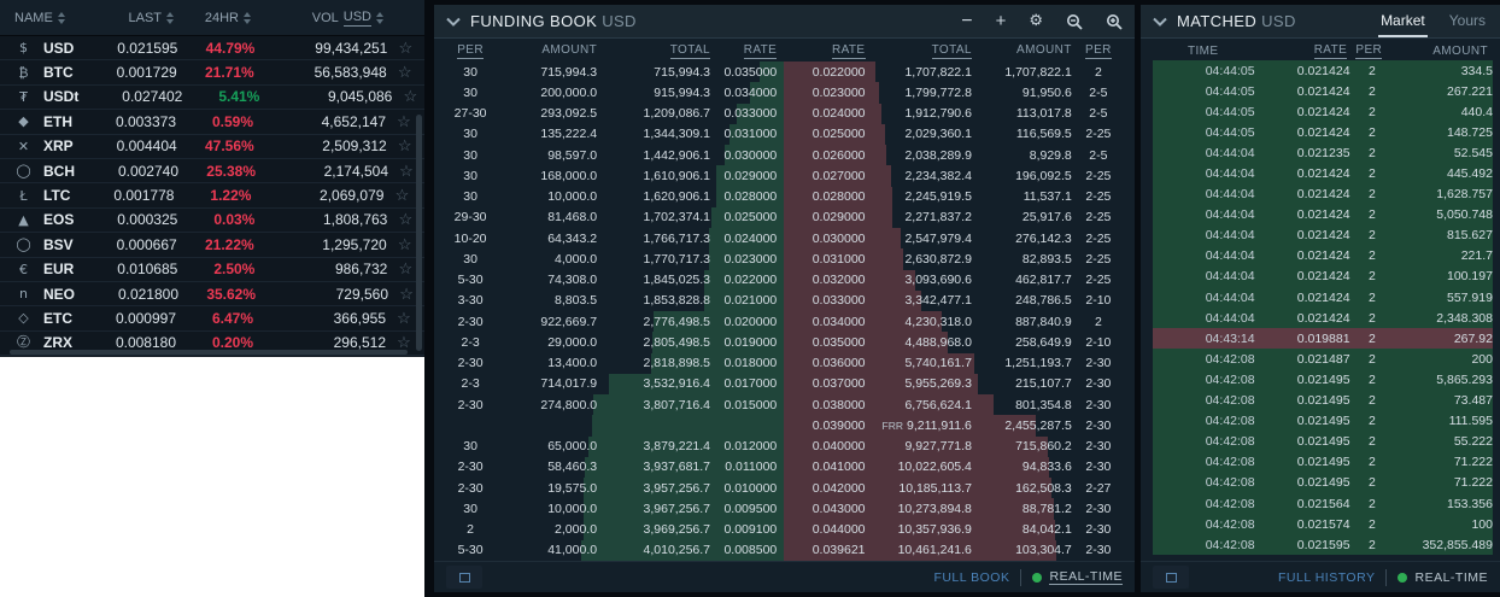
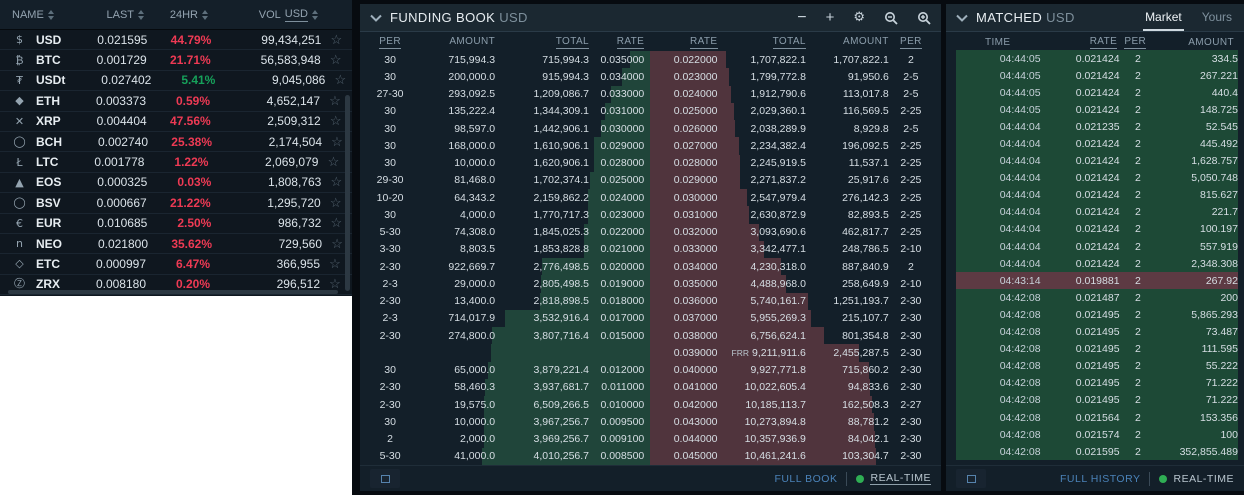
  NAME
  LAST
  24HR
  VOL
  USD
  $
  USD
  0.021595
  44.79%
  99,434,251
  ☆
  ₿
  BTC
  0.001729
  21.71%
  56,583,948
  ☆
  ₮
  USDt
  0.027402
  5.41%
  9,045,086
  ☆
  ◆
  ETH
  0.003373
  0.59%
  4,652,147
  ☆
  ✕
  XRP
  0.004404
  47.56%
  2,509,312
  ☆
  ◯
  BCH
  0.002740
  25.38%
  2,174,504
  ☆
  Ł
  LTC
  0.001778
  1.22%
  2,069,079
  ☆
  ▲
  EOS
  0.000325
  0.03%
  1,808,763
  ☆
  ◯
  BSV
  0.000667
  21.22%
  1,295,720
  ☆
  €
  EUR
  0.010685
  2.50%
  986,732
  ☆
  n
  NEO
  0.021800
  35.62%
  729,560
  ☆
  ◇
  ETC
  0.000997
  6.47%
  366,955
  ☆
  Ⓩ
  ZRX
  0.008180
  0.20%
  296,512
  ☆
  FUNDING BOOK
  USD
  −
  +
  ⚙
  PER
  AMOUNT
  TOTAL
  RATE
  RATE
  TOTAL
  AMOUNT
  PER
  30
  715,994.3
  715,994.3
  0.035000
  0.022000
  1,707,822.1
  1,707,822.1
  2
  30
  200,000.0
  915,994.3
  0.034000
  0.023000
  1,799,772.8
  91,950.6
  2-5
  27-30
  293,092.5
  1,209,086.7
  0.033000
  0.024000
  1,912,790.6
  113,017.8
  2-5
  30
  135,222.4
  1,344,309.1
  0.031000
  0.025000
  2,029,360.1
  116,569.5
  2-25
  30
  98,597.0
  1,442,906.1
  0.030000
  0.026000
  2,038,289.9
  8,929.8
  2-5
  30
  168,000.0
  1,610,906.1
  0.029000
  0.027000
  2,234,382.4
  196,092.5
  2-25
  30
  10,000.0
  1,620,906.1
  0.028000
  0.028000
  2,245,919.5
  11,537.1
  2-25
  29-30
  81,468.0
  1,702,374.1
  0.025000
  0.029000
  2,271,837.2
  25,917.6
  2-25
  10-20
  64,343.2
- 1,766,717.3
+ 2,159,862.2
  0.024000
  0.030000
  2,547,979.4
  276,142.3
  2-25
  30
  4,000.0
  1,770,717.3
  0.023000
  0.031000
  2,630,872.9
  82,893.5
  2-25
  5-30
  74,308.0
  1,845,025.3
  0.022000
  0.032000
  3,093,690.6
  462,817.7
  2-25
  3-30
  8,803.5
  1,853,828.8
  0.021000
  0.033000
  3,342,477.1
  248,786.5
  2-10
  2-30
  922,669.7
  2,776,498.5
  0.020000
  0.034000
  4,230,318.0
  887,840.9
  2
  2-3
  29,000.0
  2,805,498.5
  0.019000
  0.035000
  4,488,968.0
  258,649.9
  2-10
  2-30
  13,400.0
  2,818,898.5
  0.018000
  0.036000
  5,740,161.7
  1,251,193.7
  2-30
  2-3
  714,017.9
  3,532,916.4
  0.017000
  0.037000
  5,955,269.3
  215,107.7
  2-30
  2-30
  274,800.0
  3,807,716.4
  0.015000
  0.038000
  6,756,624.1
  801,354.8
  2-30
  0.039000
  FRR
  9,211,911.6
  2,455,287.5
  2-30
  30
  65,000.0
  3,879,221.4
  0.012000
  0.040000
  9,927,771.8
  715,860.2
  2-30
  2-30
  58,460.3
  3,937,681.7
  0.011000
  0.041000
  10,022,605.4
  94,833.6
  2-30
  2-30
  19,575.0
- 3,957,256.7
+ 6,509,266.5
  0.010000
  0.042000
  10,185,113.7
  162,508.3
  2-27
  30
  10,000.0
  3,967,256.7
  0.009500
  0.043000
  10,273,894.8
  88,781.2
  2-30
  2
  2,000.0
  3,969,256.7
  0.009100
  0.044000
  10,357,936.9
  84,042.1
  2-30
  5-30
  41,000.0
  4,010,256.7
  0.008500
- 0.039621
+ 0.045000
  10,461,241.6
  103,304.7
  2-30
  FULL BOOK
  REAL-TIME
  MATCHED
  USD
  Market
  Yours
  TIME
  RATE
  PER
  AMOUNT
  04:44:05
  0.021424
  2
  334.5
  04:44:05
  0.021424
  2
  267.221
  04:44:05
  0.021424
  2
  440.4
  04:44:05
  0.021424
  2
  148.725
  04:44:04
  0.021235
  2
  52.545
  04:44:04
  0.021424
  2
  445.492
  04:44:04
  0.021424
  2
  1,628.757
  04:44:04
  0.021424
  2
  5,050.748
  04:44:04
  0.021424
  2
  815.627
  04:44:04
  0.021424
  2
  221.7
  04:44:04
  0.021424
  2
  100.197
  04:44:04
  0.021424
  2
  557.919
  04:44:04
  0.021424
  2
  2,348.308
  04:43:14
  0.019881
  2
  267.92
  04:42:08
  0.021487
  2
  200
  04:42:08
  0.021495
  2
  5,865.293
  04:42:08
  0.021495
  2
  73.487
  04:42:08
  0.021495
  2
  111.595
  04:42:08
  0.021495
  2
  55.222
  04:42:08
  0.021495
  2
  71.222
  04:42:08
  0.021495
  2
  71.222
  04:42:08
  0.021564
  2
  153.356
  04:42:08
  0.021574
  2
  100
  04:42:08
  0.021595
  2
  352,855.489
  FULL HISTORY
  REAL-TIME
